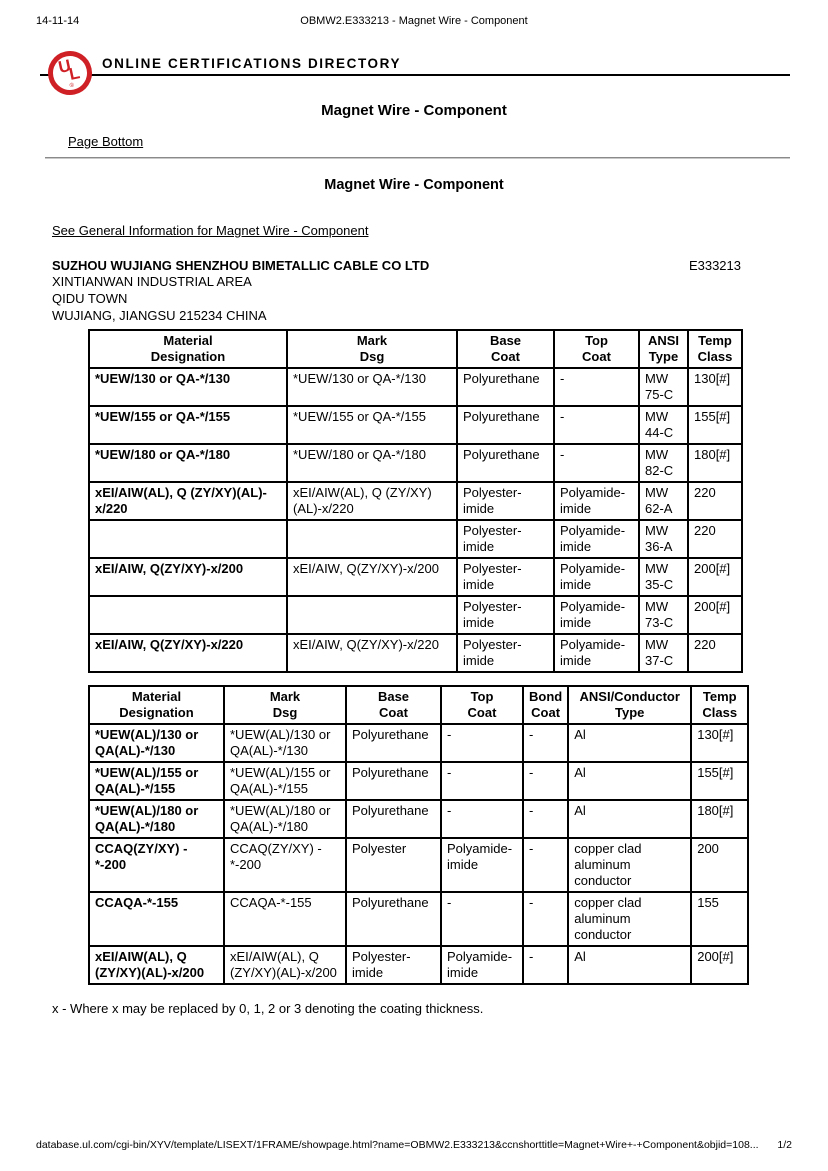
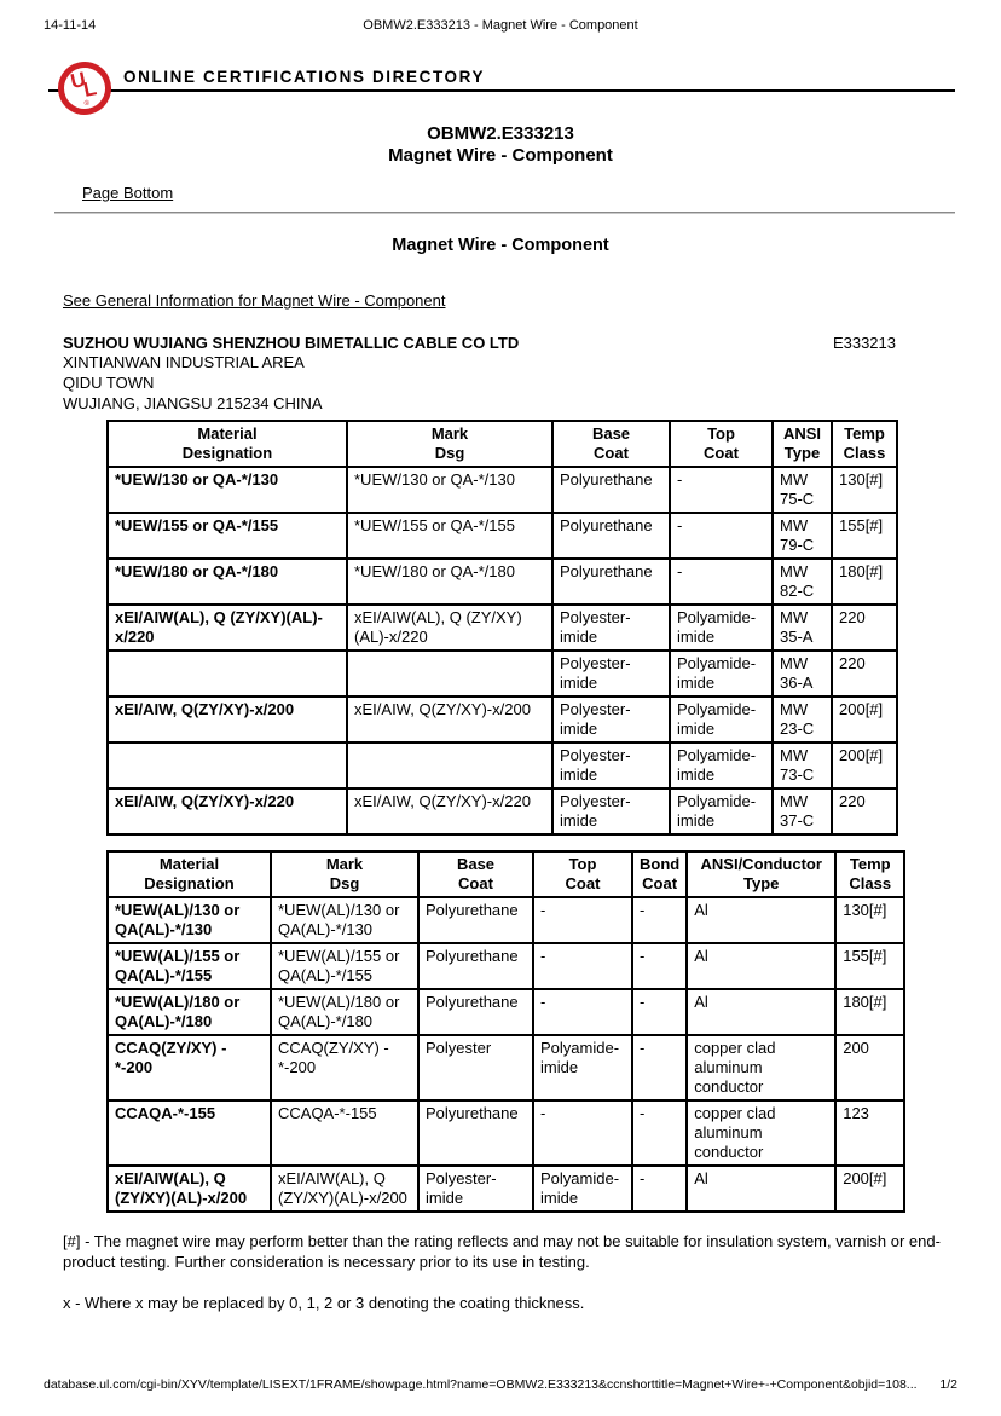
  14-11-14
  OBMW2.E333213 - Magnet Wire - Component
  ONLINE CERTIFICATIONS DIRECTORY
+ OBMW2.E333213
  Magnet Wire - Component
  Page Bottom
  Magnet Wire - Component
  See General Information for Magnet Wire - Component
  SUZHOU WUJIANG SHENZHOU BIMETALLIC CABLE CO LTD
  E333213
  XINTIANWAN INDUSTRIAL AREA
  QIDU TOWN
  WUJIANG, JIANGSU 215234 CHINA
  Material Designation	Mark Dsg	Base Coat	Top Coat	ANSI Type	Temp Class
  *UEW/130 or QA-*/130	*UEW/130 or QA-*/130	Polyurethane	-	MW 75-C	130[#]
- *UEW/155 or QA-*/155	*UEW/155 or QA-*/155	Polyurethane	-	MW 44-C	155[#]
+ *UEW/155 or QA-*/155	*UEW/155 or QA-*/155	Polyurethane	-	MW 79-C	155[#]
  *UEW/180 or QA-*/180	*UEW/180 or QA-*/180	Polyurethane	-	MW 82-C	180[#]
- xEI/AIW(AL), Q (ZY/XY)(AL)-x/220	xEI/AIW(AL), Q (ZY/XY)(AL)-x/220	Polyester-imide	Polyamide-imide	MW 62-A	220
+ xEI/AIW(AL), Q (ZY/XY)(AL)-x/220	xEI/AIW(AL), Q (ZY/XY)(AL)-x/220	Polyester-imide	Polyamide-imide	MW 35-A	220
  		Polyester-imide	Polyamide-imide	MW 36-A	220
- xEI/AIW, Q(ZY/XY)-x/200	xEI/AIW, Q(ZY/XY)-x/200	Polyester-imide	Polyamide-imide	MW 35-C	200[#]
+ xEI/AIW, Q(ZY/XY)-x/200	xEI/AIW, Q(ZY/XY)-x/200	Polyester-imide	Polyamide-imide	MW 23-C	200[#]
  		Polyester-imide	Polyamide-imide	MW 73-C	200[#]
  xEI/AIW, Q(ZY/XY)-x/220	xEI/AIW, Q(ZY/XY)-x/220	Polyester-imide	Polyamide-imide	MW 37-C	220
  Material Designation	Mark Dsg	Base Coat	Top Coat	Bond Coat	ANSI/Conductor Type	Temp Class
  *UEW(AL)/130 or QA(AL)-*/130	*UEW(AL)/130 or QA(AL)-*/130	Polyurethane	-	-	Al	130[#]
  *UEW(AL)/155 or QA(AL)-*/155	*UEW(AL)/155 or QA(AL)-*/155	Polyurethane	-	-	Al	155[#]
  *UEW(AL)/180 or QA(AL)-*/180	*UEW(AL)/180 or QA(AL)-*/180	Polyurethane	-	-	Al	180[#]
  CCAQ(ZY/XY) - *-200	CCAQ(ZY/XY) - *-200	Polyester	Polyamide-imide	-	copper clad aluminum conductor	200
- CCAQA-*-155	CCAQA-*-155	Polyurethane	-	-	copper clad aluminum conductor	155
+ CCAQA-*-155	CCAQA-*-155	Polyurethane	-	-	copper clad aluminum conductor	123
  xEI/AIW(AL), Q (ZY/XY)(AL)-x/200	xEI/AIW(AL), Q (ZY/XY)(AL)-x/200	Polyester-imide	Polyamide-imide	-	Al	200[#]
+ [#] - The magnet wire may perform better than the rating reflects and may not be suitable for insulation system, varnish or end-product testing. Further consideration is necessary prior to its use in testing.
  x - Where x may be replaced by 0, 1, 2 or 3 denoting the coating thickness.
  database.ul.com/cgi-bin/XYV/template/LISEXT/1FRAME/showpage.html?name=OBMW2.E333213&ccnshorttitle=Magnet+Wire+-+Component&objid=108...
  1/2
